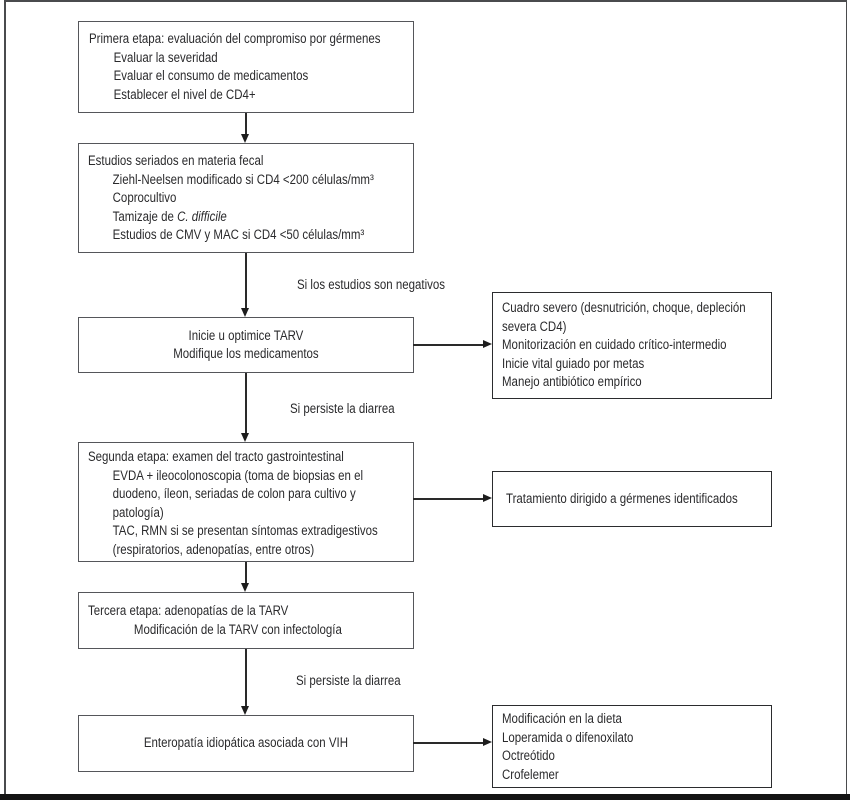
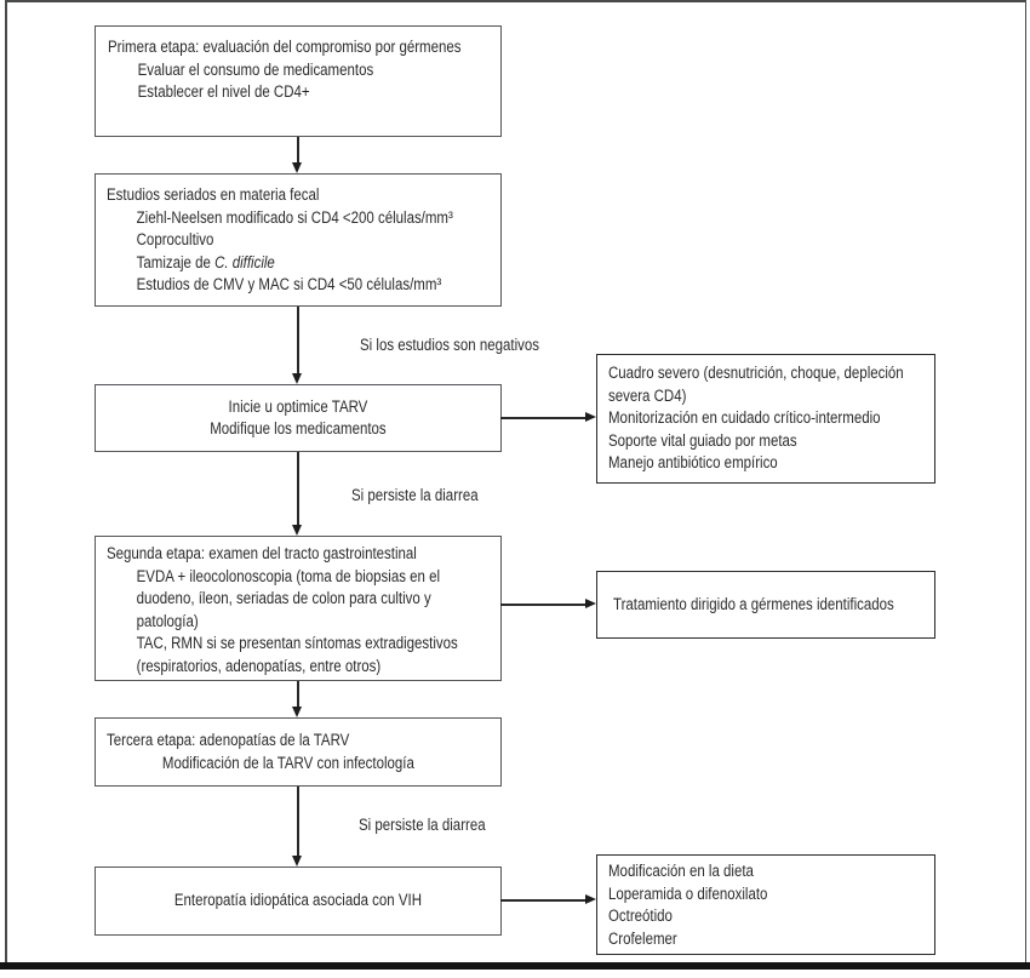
  Primera etapa: evaluación del compromiso por gérmenes
- Evaluar la severidad
  Evaluar el consumo de medicamentos
  Establecer el nivel de CD4+
  Estudios seriados en materia fecal
  Ziehl-Neelsen modificado si CD4 <200 células/mm³
  Coprocultivo
  Tamizaje de C. difficile
  Estudios de CMV y MAC si CD4 <50 células/mm³
  Si los estudios son negativos
  Inicie u optimice TARV
  Modifique los medicamentos
  Cuadro severo (desnutrición, choque, depleción severa CD4)
  Monitorización en cuidado crítico-intermedio
- Inicie vital guiado por metas
+ Soporte vital guiado por metas
  Manejo antibiótico empírico
  Si persiste la diarrea
  Segunda etapa: examen del tracto gastrointestinal
  EVDA + ileocolonoscopia (toma de biopsias en el duodeno, íleon, seriadas de colon para cultivo y patología)
  TAC, RMN si se presentan síntomas extradigestivos (respiratorios, adenopatías, entre otros)
  Tratamiento dirigido a gérmenes identificados
  Tercera etapa: adenopatías de la TARV
  Modificación de la TARV con infectología
  Si persiste la diarrea
  Enteropatía idiopática asociada con VIH
  Modificación en la dieta
  Loperamida o difenoxilato
  Octreótido
  Crofelemer
